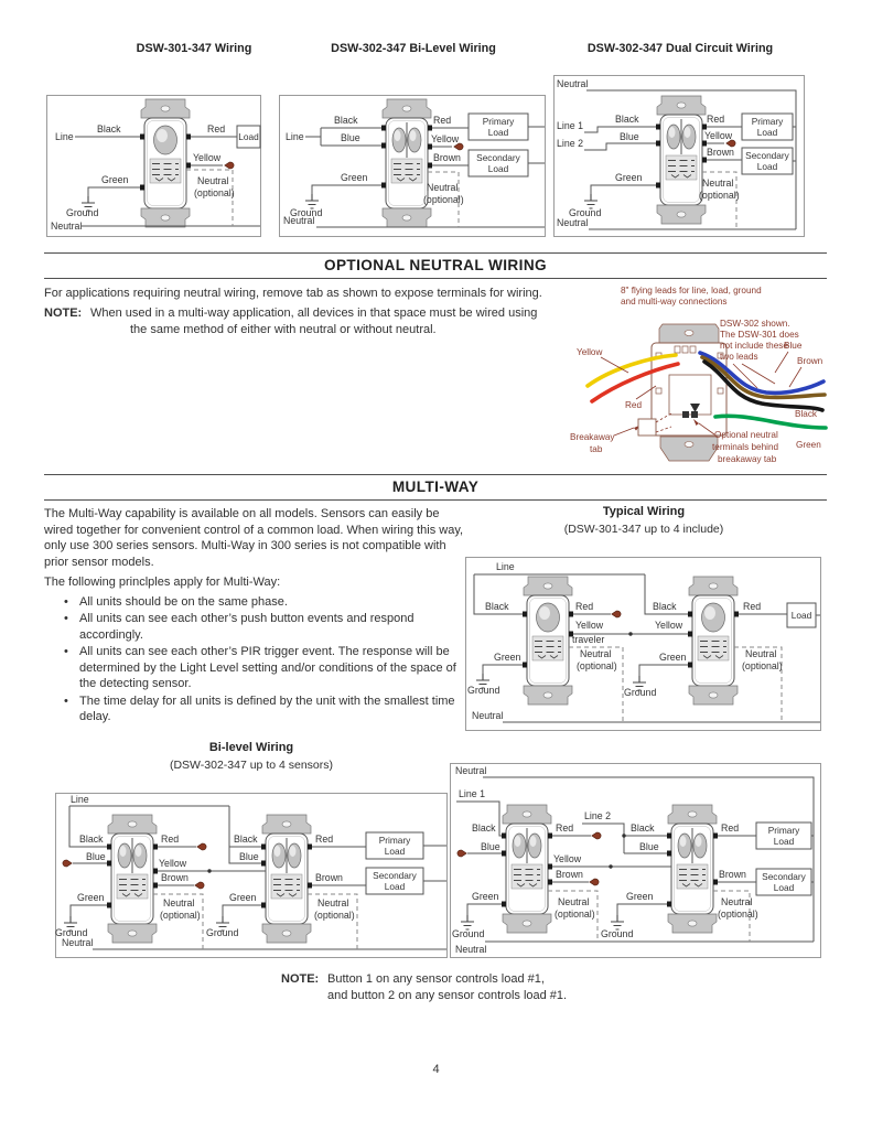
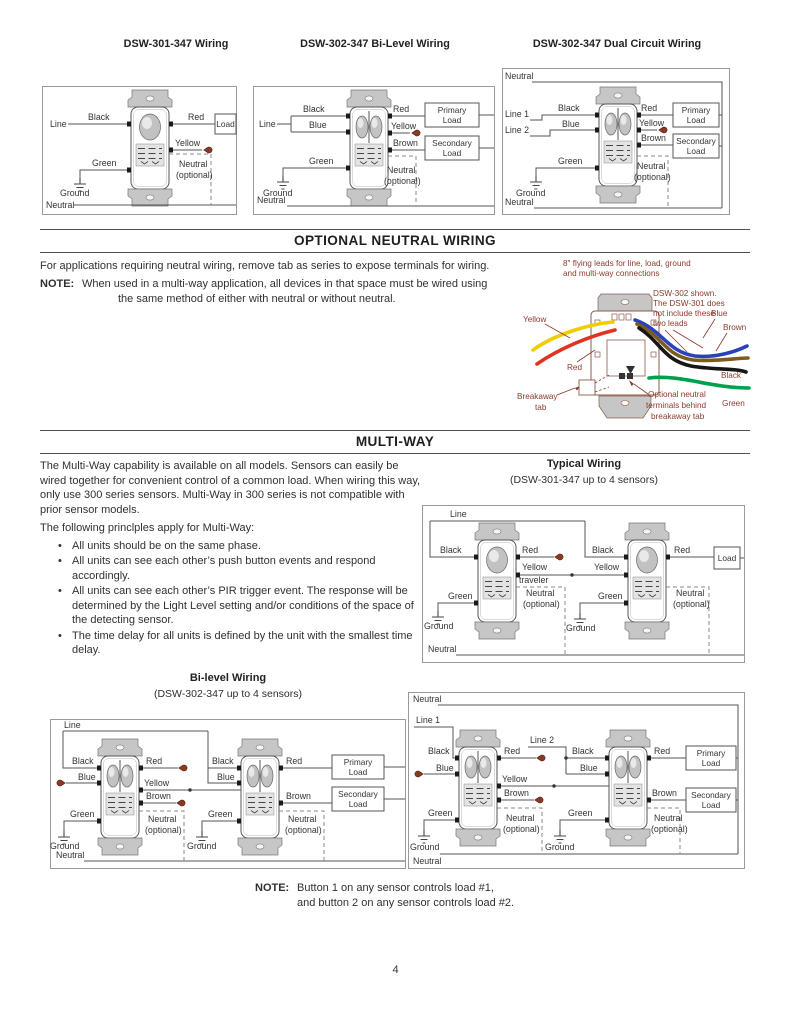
  DSW-301-347 Wiring
  DSW-302-347 Bi-Level Wiring
  DSW-302-347 Dual Circuit Wiring
  Load
  Line
  Black
  Red
  Yellow
  Green
  Neutral
  (optional)
  Ground
  Neutral
  Primary
  Load
  Secondary
  Load
  Line
  Black
  Blue
  Red
  Yellow
  Brown
  Green
  Neutral
  (optional)
  Ground
  Neutral
  Primary
  Load
  Secondary
  Load
  Neutral
  Line 1
  Line 2
  Black
  Blue
  Red
  Yellow
  Brown
  Green
  Neutral
  (optional)
  Ground
  Neutral
  OPTIONAL NEUTRAL WIRING
- For applications requiring neutral wiring, remove tab as shown to expose terminals for wiring.
+ For applications requiring neutral wiring, remove tab as series to expose terminals for wiring.
  NOTE:
  When used in a multi-way application, all devices in that space must be wired using
  the same method of either with neutral or without neutral.
  8" flying leads for line, load, ground
  and multi-way connections
  DSW-302 shown.
  The DSW-301 does
  not include these
  two leads
  Yellow
  Red
  Blue
  Brown
  Black
  Green
  Breakaway
  tab
  Optional neutral
  terminals behind
  breakaway tab
  MULTI-WAY
  The Multi-Way capability is available on all models. Sensors can easily be wired together for convenient control of a common load. When wiring this way, only use 300 series sensors. Multi-Way in 300 series is not compatible with prior sensor models.
  The following princlples apply for Multi-Way:
  All units should be on the same phase.
  All units can see each other’s push button events and respond accordingly.
  All units can see each other’s PIR trigger event. The response will be determined by the Light Level setting and/or conditions of the space of the detecting sensor.
  The time delay for all units is defined by the unit with the smallest time delay.
  Typical Wiring
- (DSW-301-347 up to 4 include)
+ (DSW-301-347 up to 4 sensors)
  Load
  Line
  Black
  Red
  Yellow
  traveler
  Black
  Yellow
  Red
  Green
  Green
  Neutral
  (optional)
  Neutral
  (optional)
  Ground
  Ground
  Neutral
  Bi-level Wiring
  (DSW-302-347 up to 4 sensors)
  Primary
  Load
  Secondary
  Load
  Line
  Black
  Blue
  Red
  Yellow
  Brown
  Green
  Black
  Blue
  Red
  Brown
  Green
  Neutral
  (optional)
  Neutral
  (optional)
  Ground
  Ground
  Neutral
  Primary
  Load
  Secondary
  Load
  Neutral
  Line 1
  Line 2
  Black
  Blue
  Red
  Yellow
  Brown
  Green
  Black
  Blue
  Red
  Brown
  Green
  Neutral
  (optional)
  Neutral
  (optional)
  Ground
  Ground
  Neutral
  NOTE:
  Button 1 on any sensor controls load #1,
- and button 2 on any sensor controls load #1.
+ and button 2 on any sensor controls load #2.
  4
